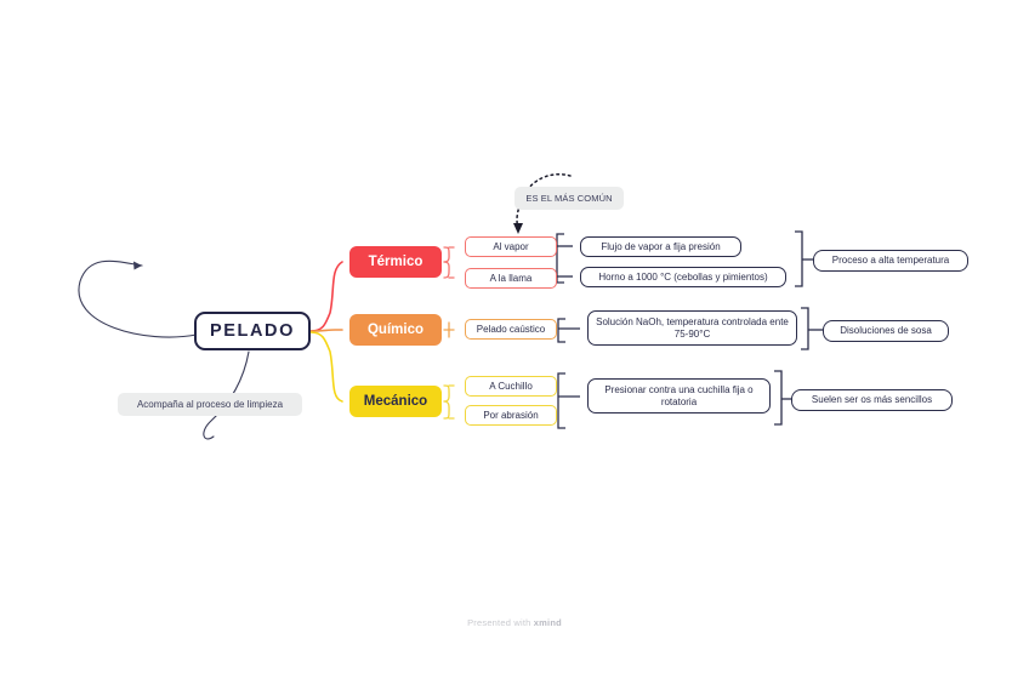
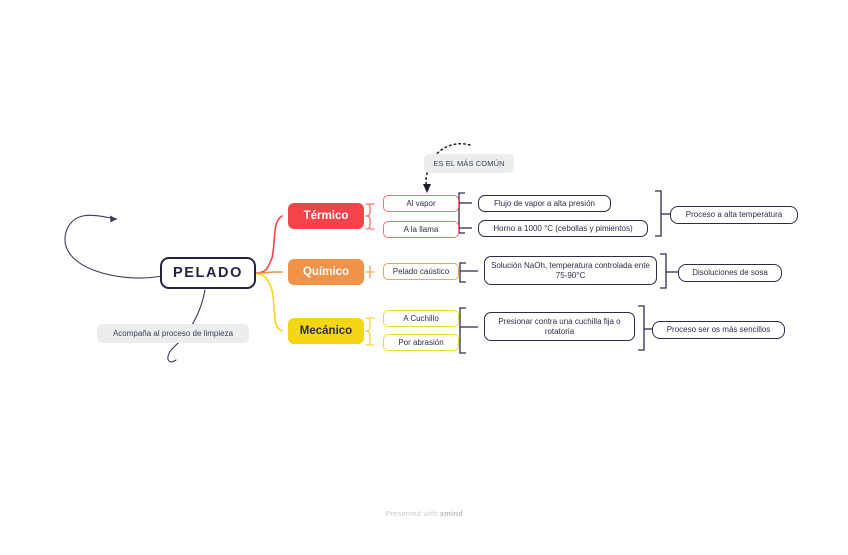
  PELADO
  Térmico
  Químico
  Mecánico
  Al vapor
  A la llama
  Pelado caústico
  A Cuchillo
  Por abrasión
- Flujo de vapor a fija presión
+ Flujo de vapor a alta presión
  Horno a 1000 °C (cebollas y pimientos)
  Solución NaOh, temperatura controlada ente 75-90°C
  Presionar contra una cuchilla fija o rotatoria
  Proceso a alta temperatura
  Disoluciones de sosa
- Suelen ser os más sencillos
+ Proceso ser os más sencillos
  Acompaña al proceso de limpieza
  ES EL MÁS COMÚN
  Presented with xmind
